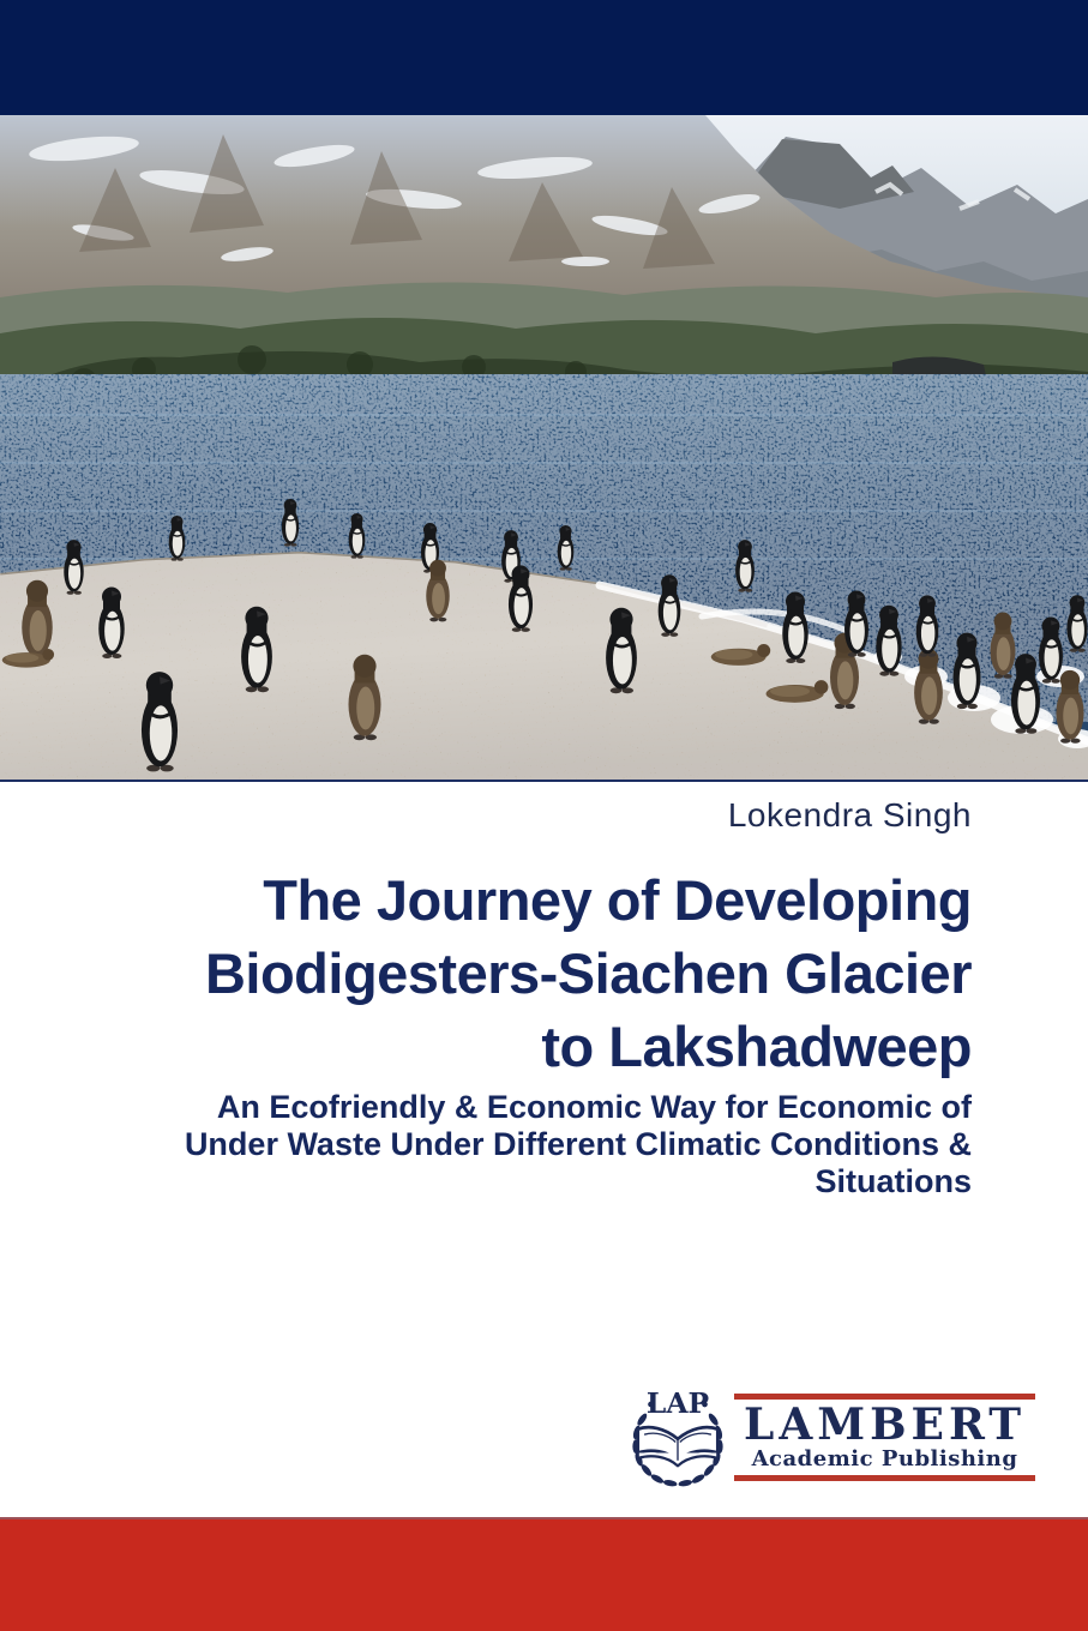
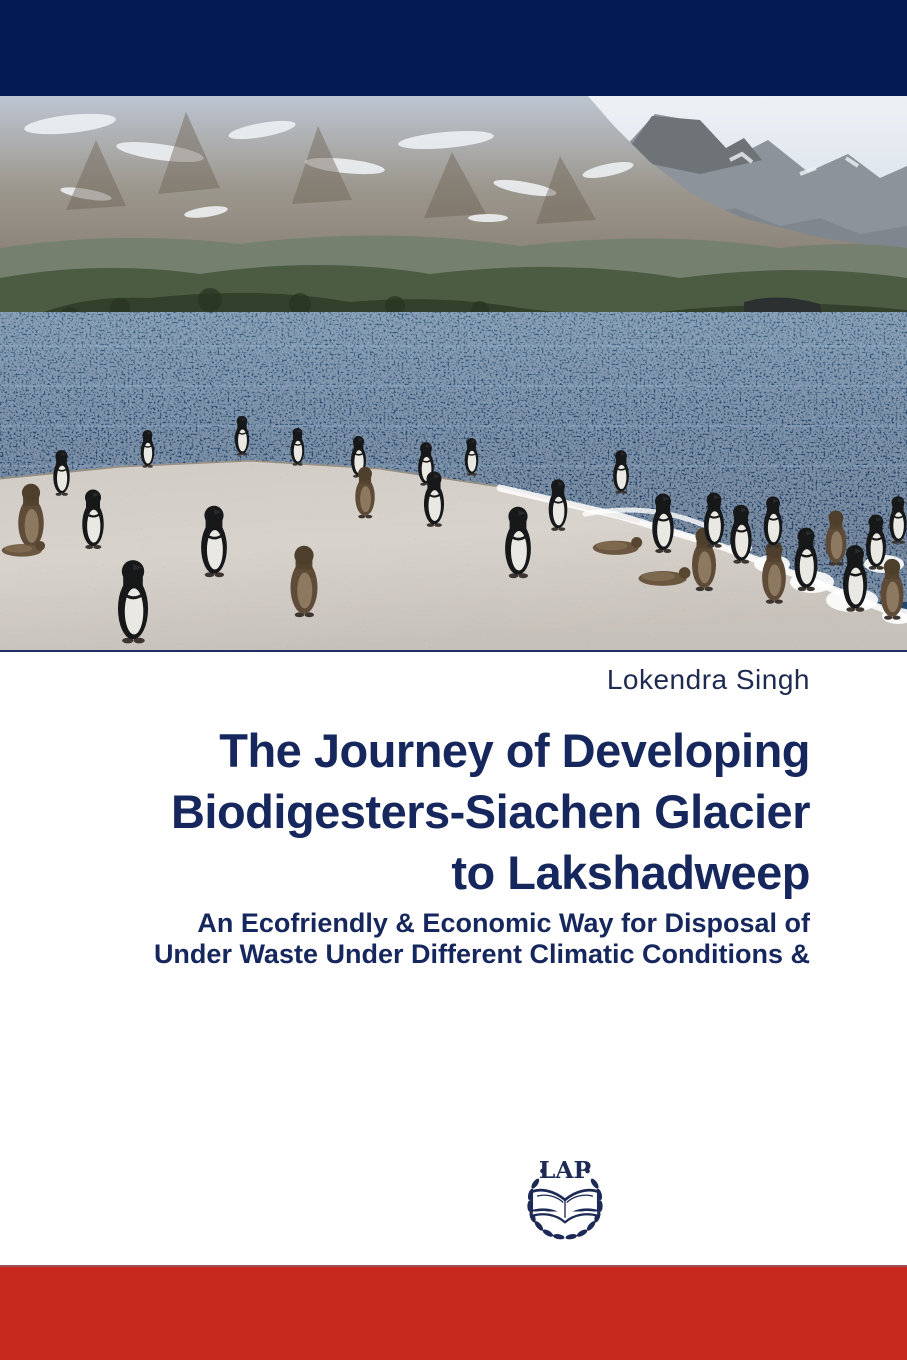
  Lokendra Singh
  The Journey of Developing
  Biodigesters-Siachen Glacier
  to Lakshadweep
- An Ecofriendly & Economic Way for Economic of
+ An Ecofriendly & Economic Way for Disposal of
  Under Waste Under Different Climatic Conditions &
- Situations
  LAP
- LAMBERT
- Academic Publishing
